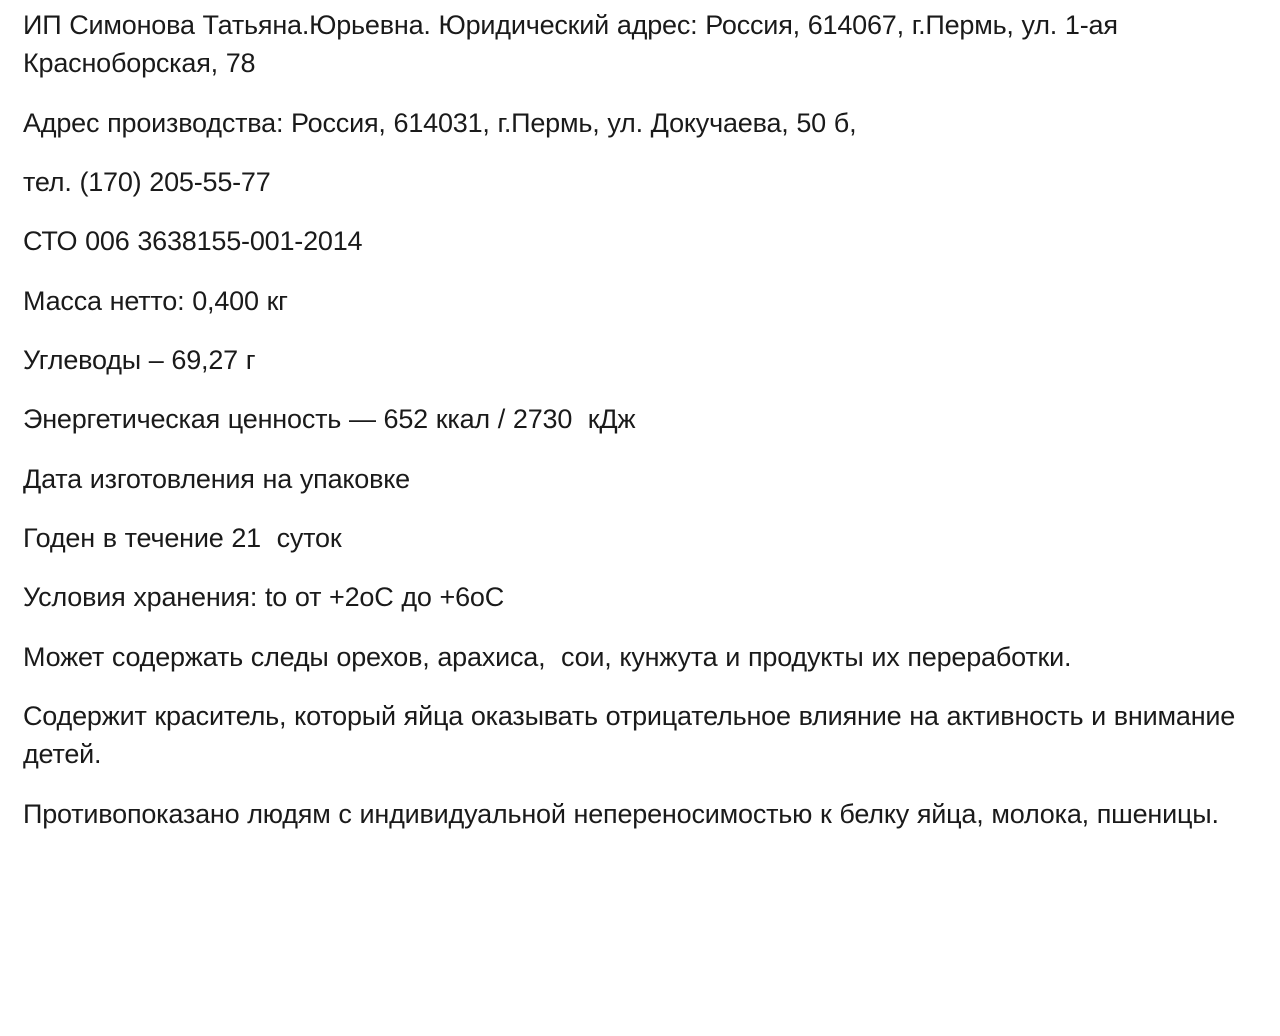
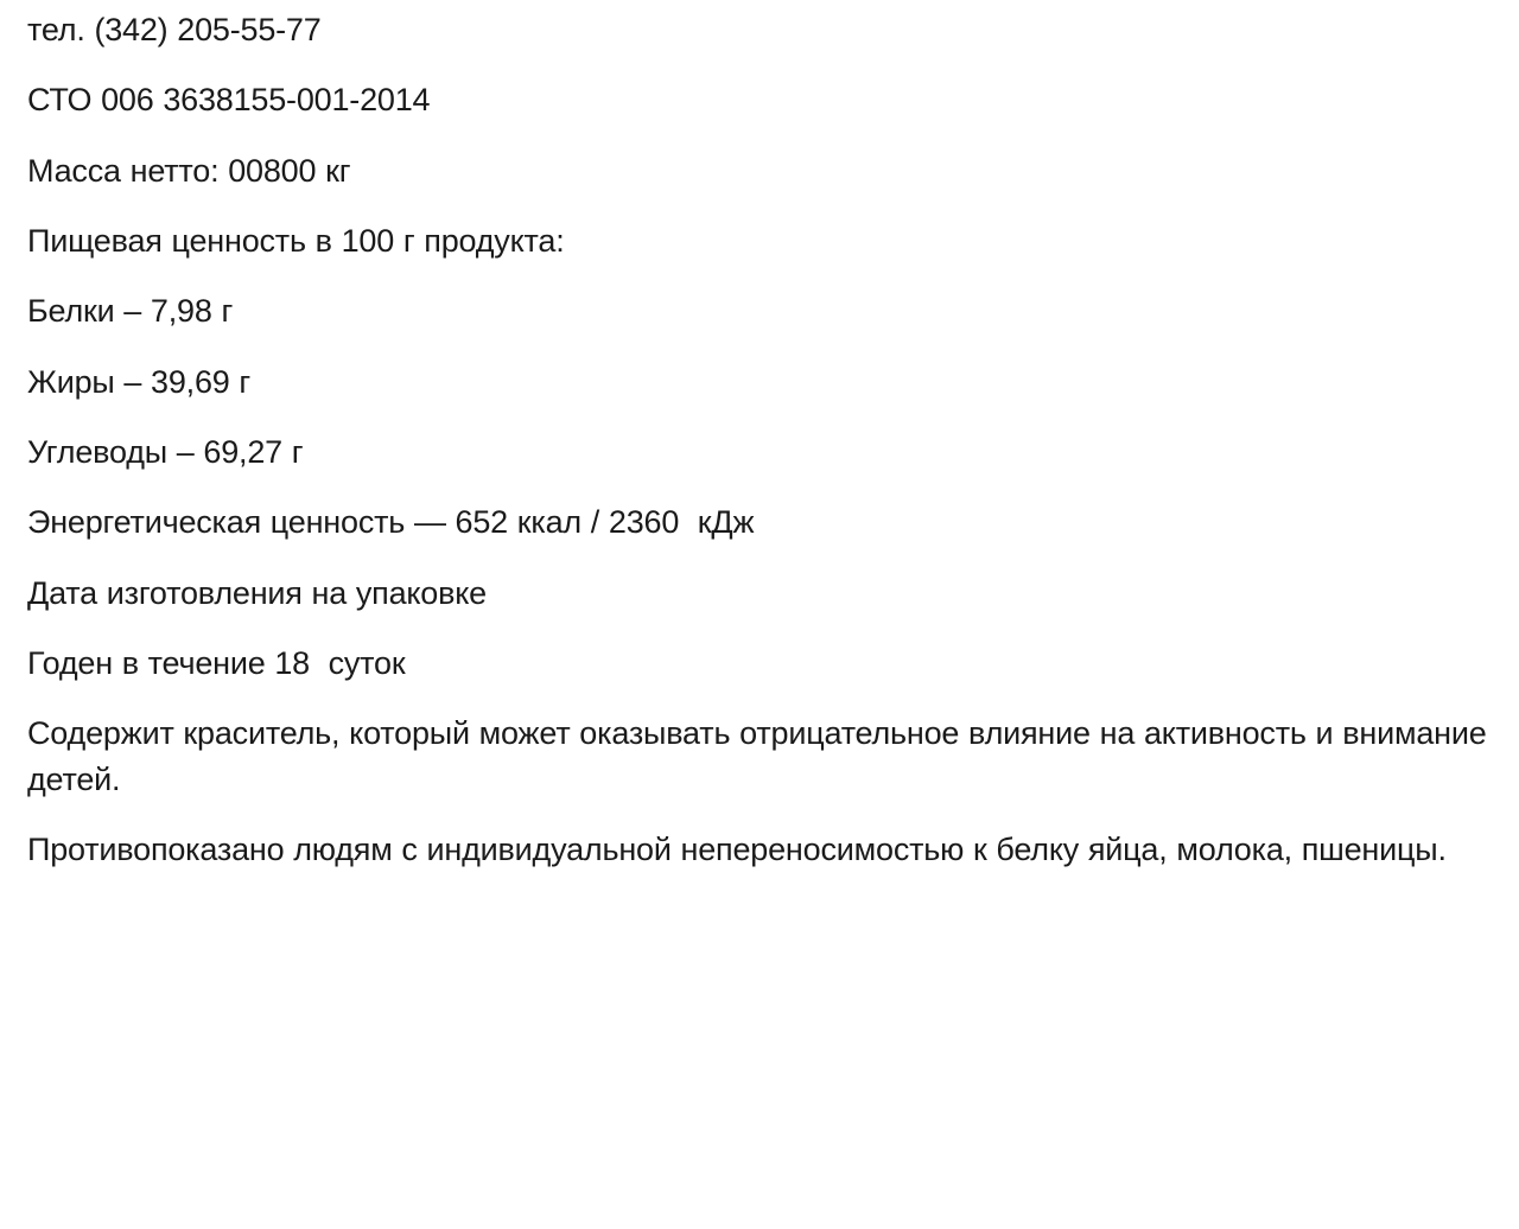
- ИП Симонова Татьяна.Юрьевна. Юридический адрес: Россия, 614067, г.Пермь, ул. 1-ая Красноборская, 78
- Адрес производства: Россия, 614031, г.Пермь, ул. Докучаева, 50 б,
- тел. (170) 205-55-77
+ тел. (342) 205-55-77
  СТО 006 3638155-001-2014
- Масса нетто: 0,400 кг
+ Масса нетто: 00800 кг
+ Пищевая ценность в 100 г продукта:
+ Белки – 7,98 г
+ Жиры – 39,69 г
  Углеводы – 69,27 г
- Энергетическая ценность — 652 ккал / 2730 кДж
+ Энергетическая ценность — 652 ккал / 2360 кДж
  Дата изготовления на упаковке
- Годен в течение 21 суток
+ Годен в течение 18 суток
- Условия хранения: to от +2оС до +6оС
- Может содержать следы орехов, арахиса, сои, кунжута и продукты их переработки.
- Содержит краситель, который яйца оказывать отрицательное влияние на активность и внимание детей.
+ Содержит краситель, который может оказывать отрицательное влияние на активность и внимание детей.
  Противопоказано людям с индивидуальной непереносимостью к белку яйца, молока, пшеницы.
